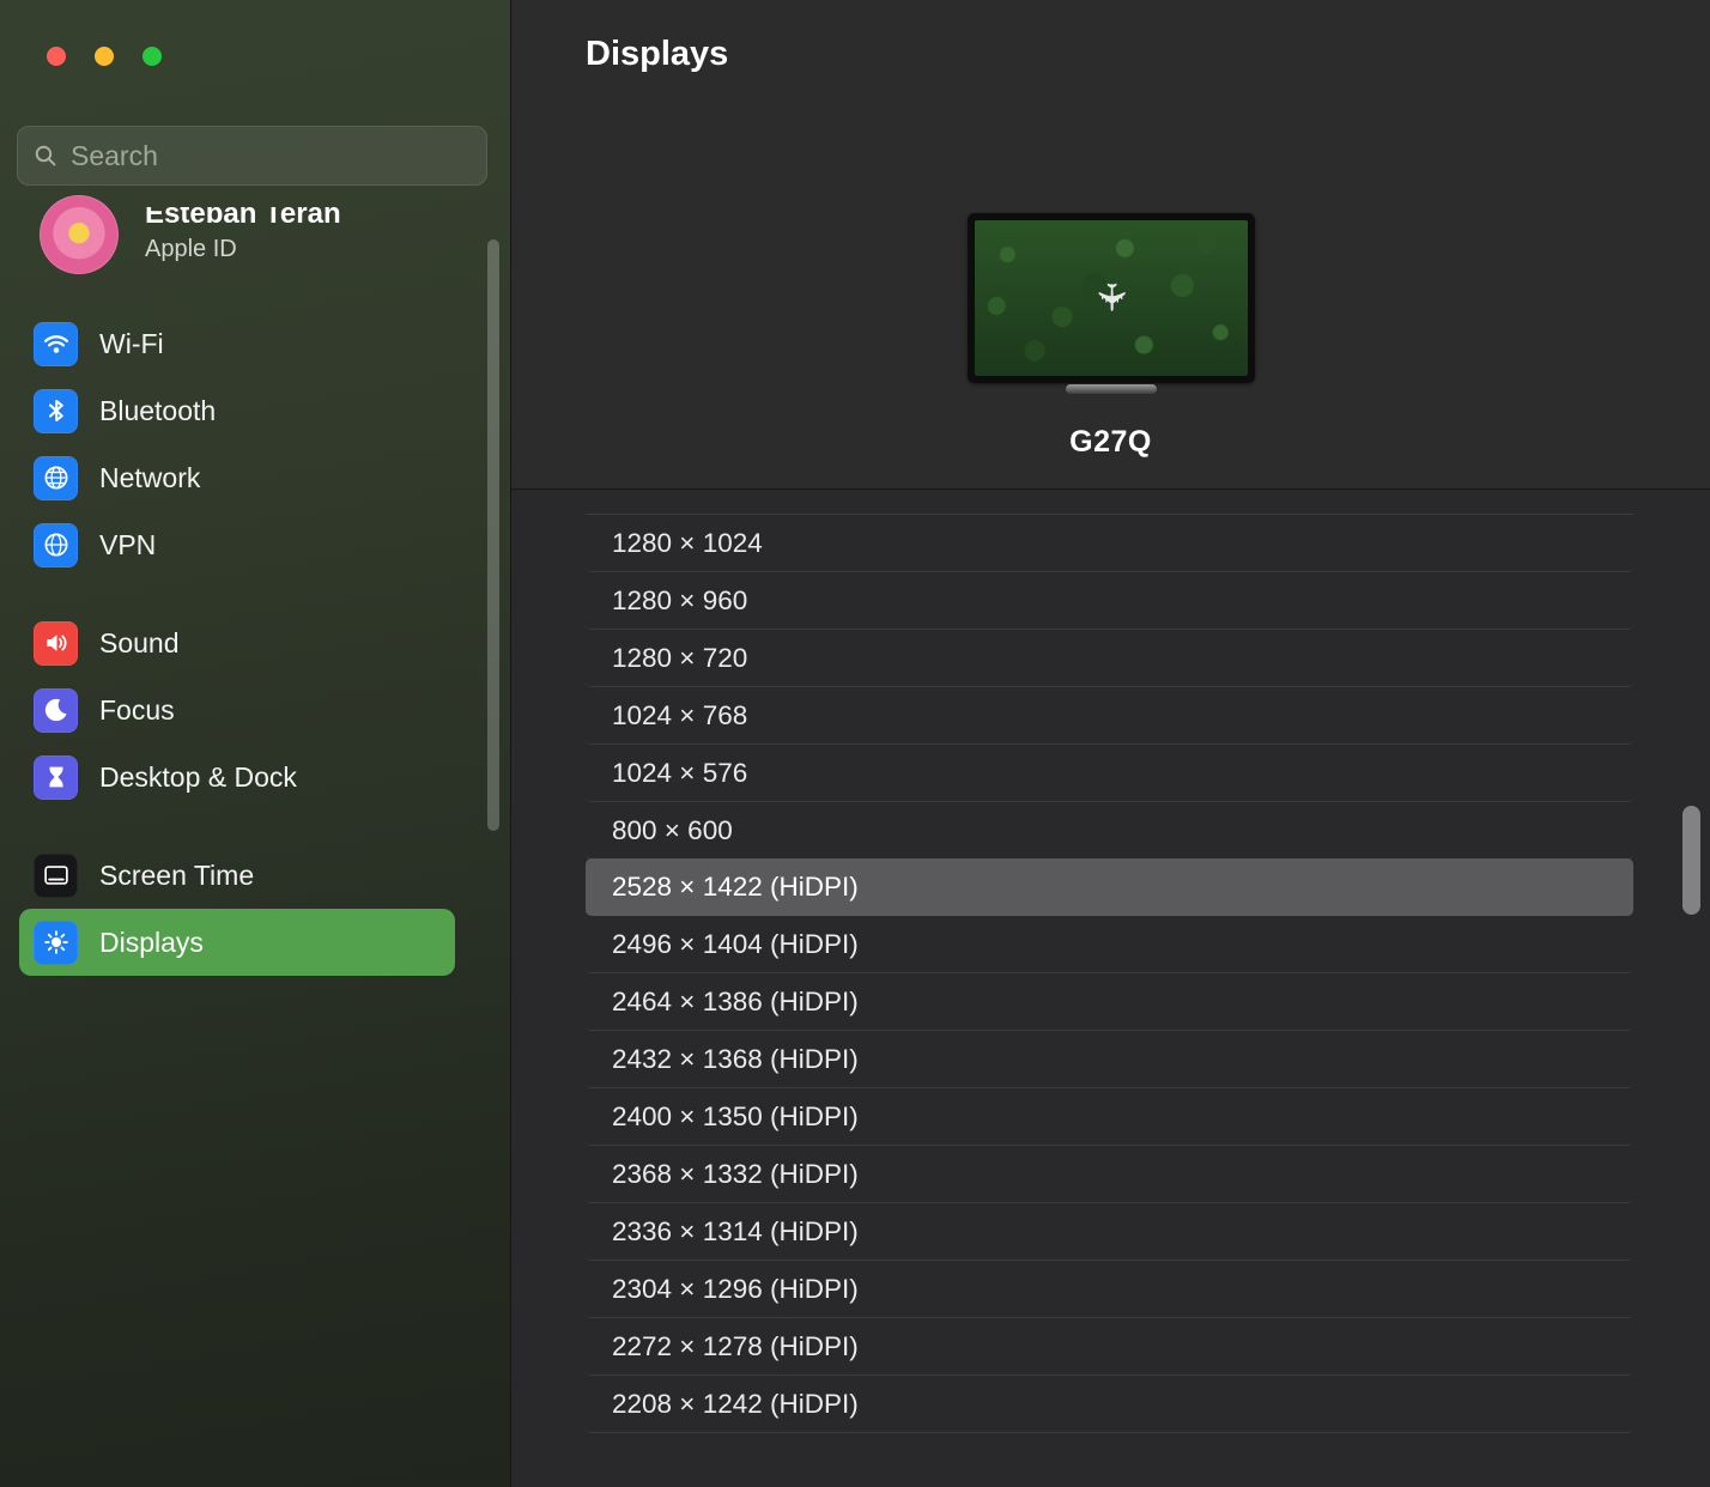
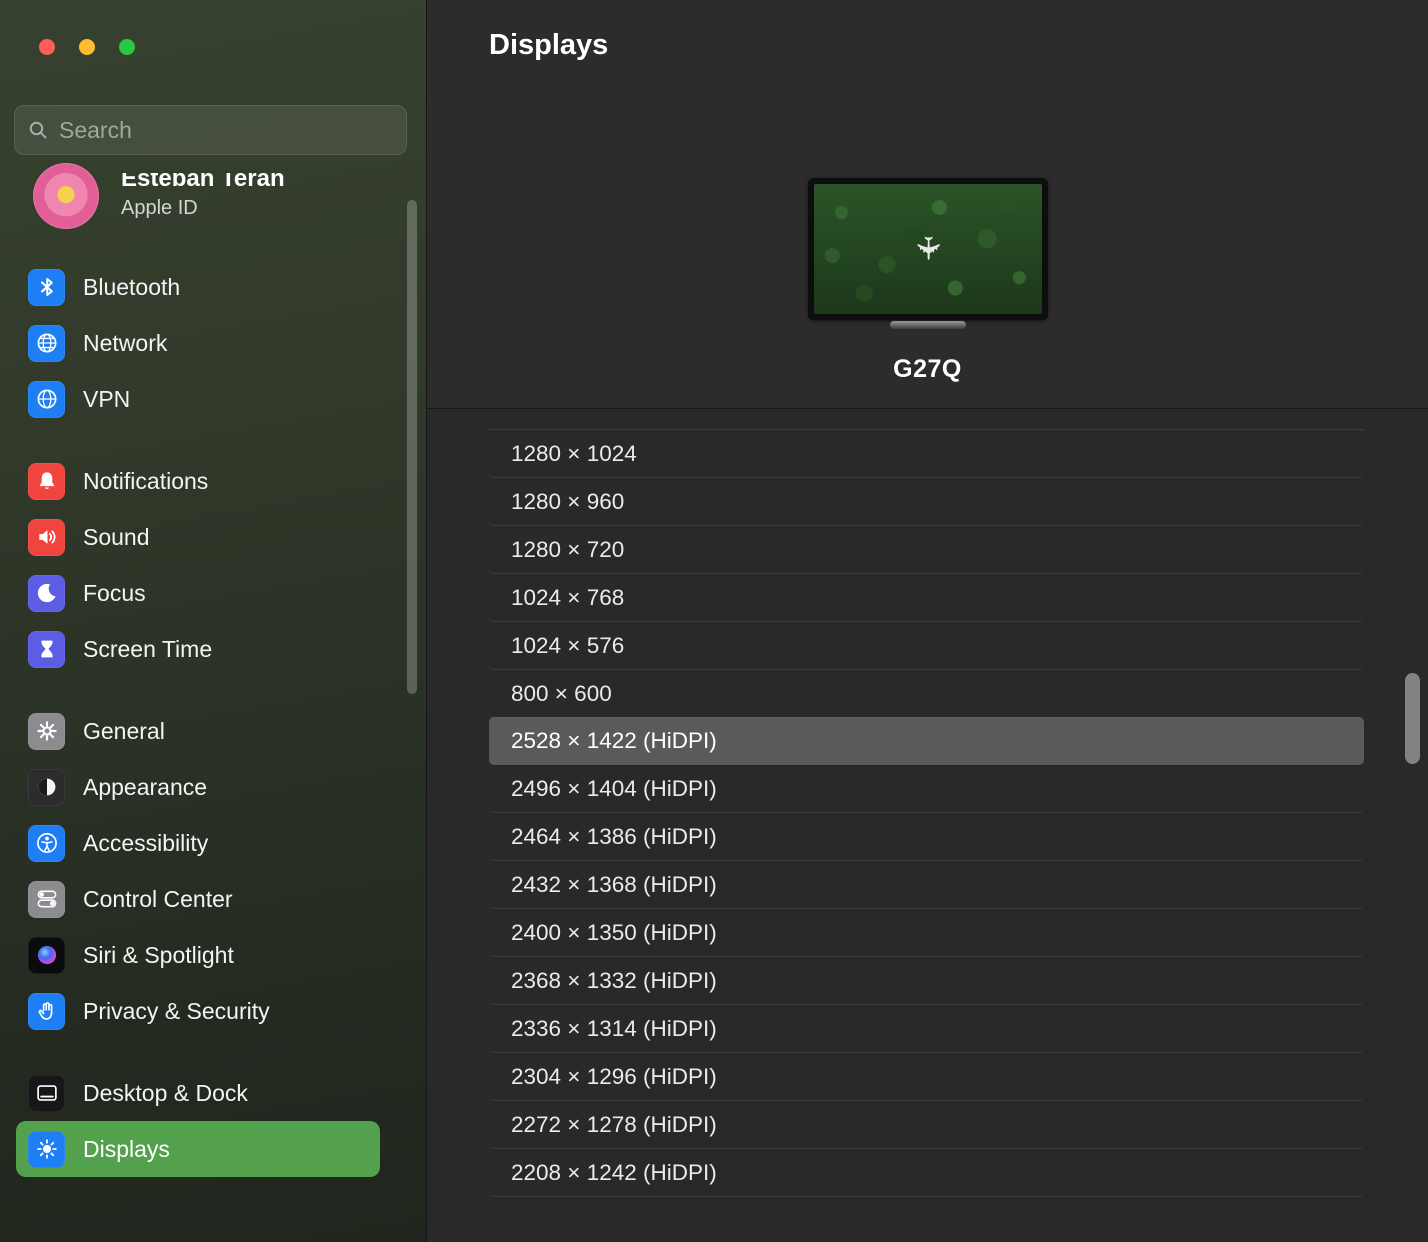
  Search
  Esteban Teran
  Apple ID
- Wi-Fi
  Bluetooth
  Network
  VPN
+ Notifications
  Sound
  Focus
- Desktop & Dock
+ Screen Time
+ General
+ Appearance
+ Accessibility
+ Control Center
+ Siri & Spotlight
+ Privacy & Security
- Screen Time
+ Desktop & Dock
  Displays
  Displays
  G27Q
  1280 × 1024
  1280 × 960
  1280 × 720
  1024 × 768
  1024 × 576
  800 × 600
  2528 × 1422 (HiDPI)
  2496 × 1404 (HiDPI)
  2464 × 1386 (HiDPI)
  2432 × 1368 (HiDPI)
  2400 × 1350 (HiDPI)
  2368 × 1332 (HiDPI)
  2336 × 1314 (HiDPI)
  2304 × 1296 (HiDPI)
  2272 × 1278 (HiDPI)
  2208 × 1242 (HiDPI)
